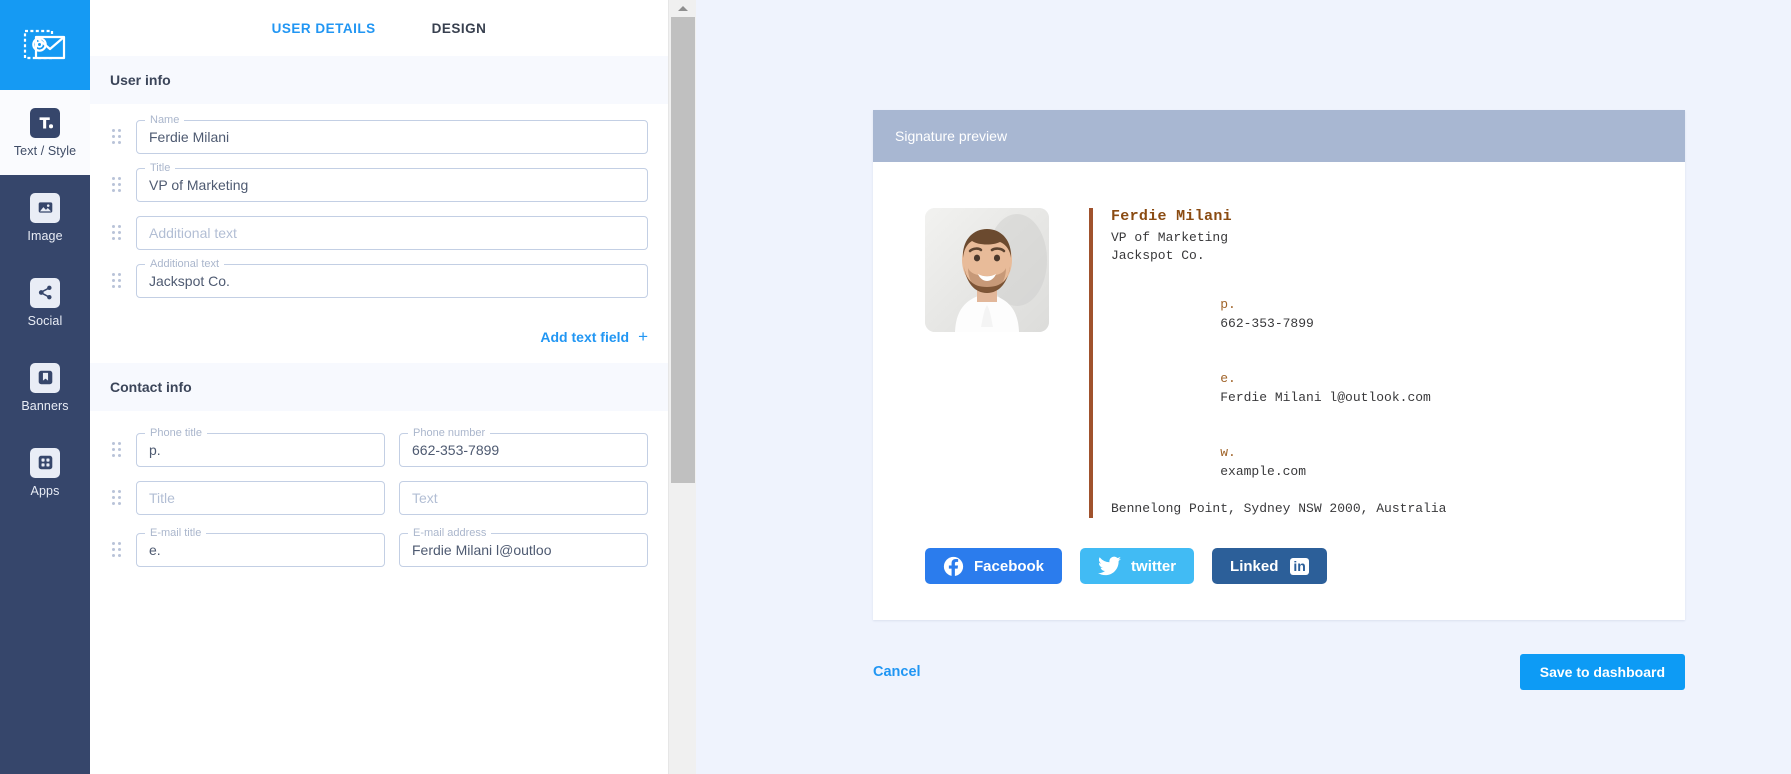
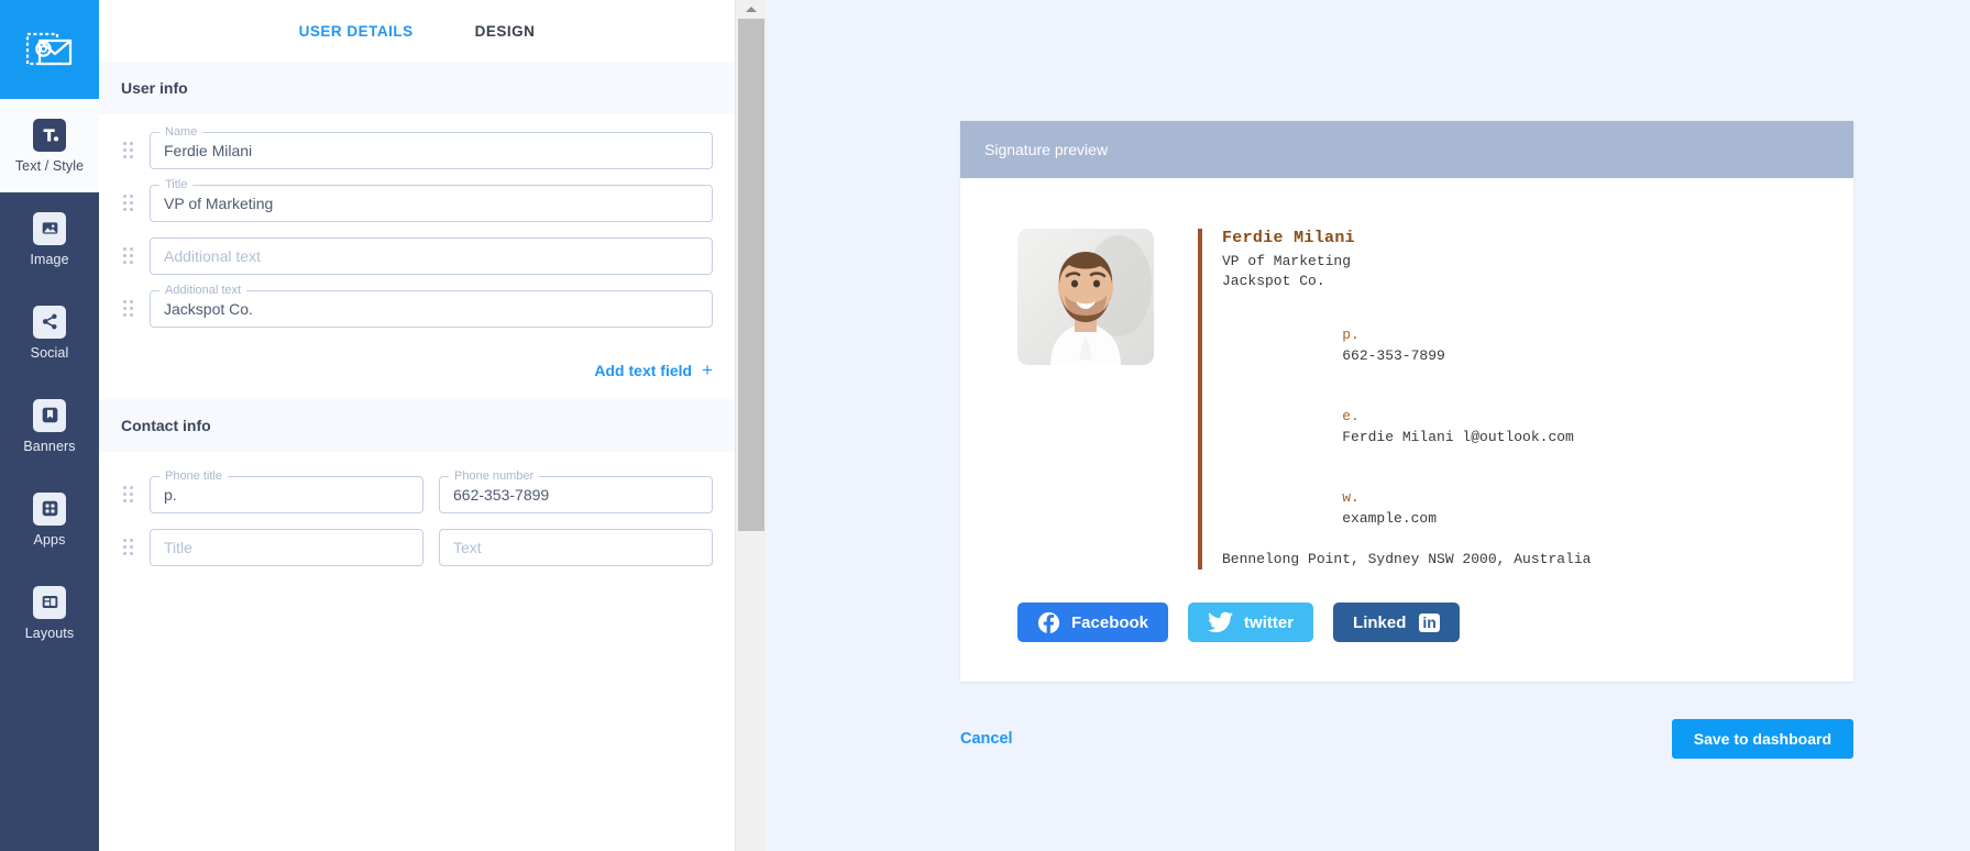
  Text / Style
  Image
  Social
  Banners
  Apps
+ Layouts
  USER DETAILS
  DESIGN
  User info
  Name
  Ferdie Milani
  Title
  VP of Marketing
  Additional text
  Additional text
  Jackspot Co.
  Add text field
  +
  Contact info
  Phone title
  p.
  Phone number
  662-353-7899
  Title
  Text
- E-mail title
- e.
- E-mail address
- Ferdie Milani l@outloo
  Signature preview
  Ferdie Milani
  VP of Marketing
  Jackspot Co.
  p. 662-353-7899
  e. Ferdie Milani l@outlook.com
  w. example.com
  Bennelong Point, Sydney NSW 2000, Australia
  Facebook
  twitter
  Linked
  in
  Cancel
  Save to dashboard
